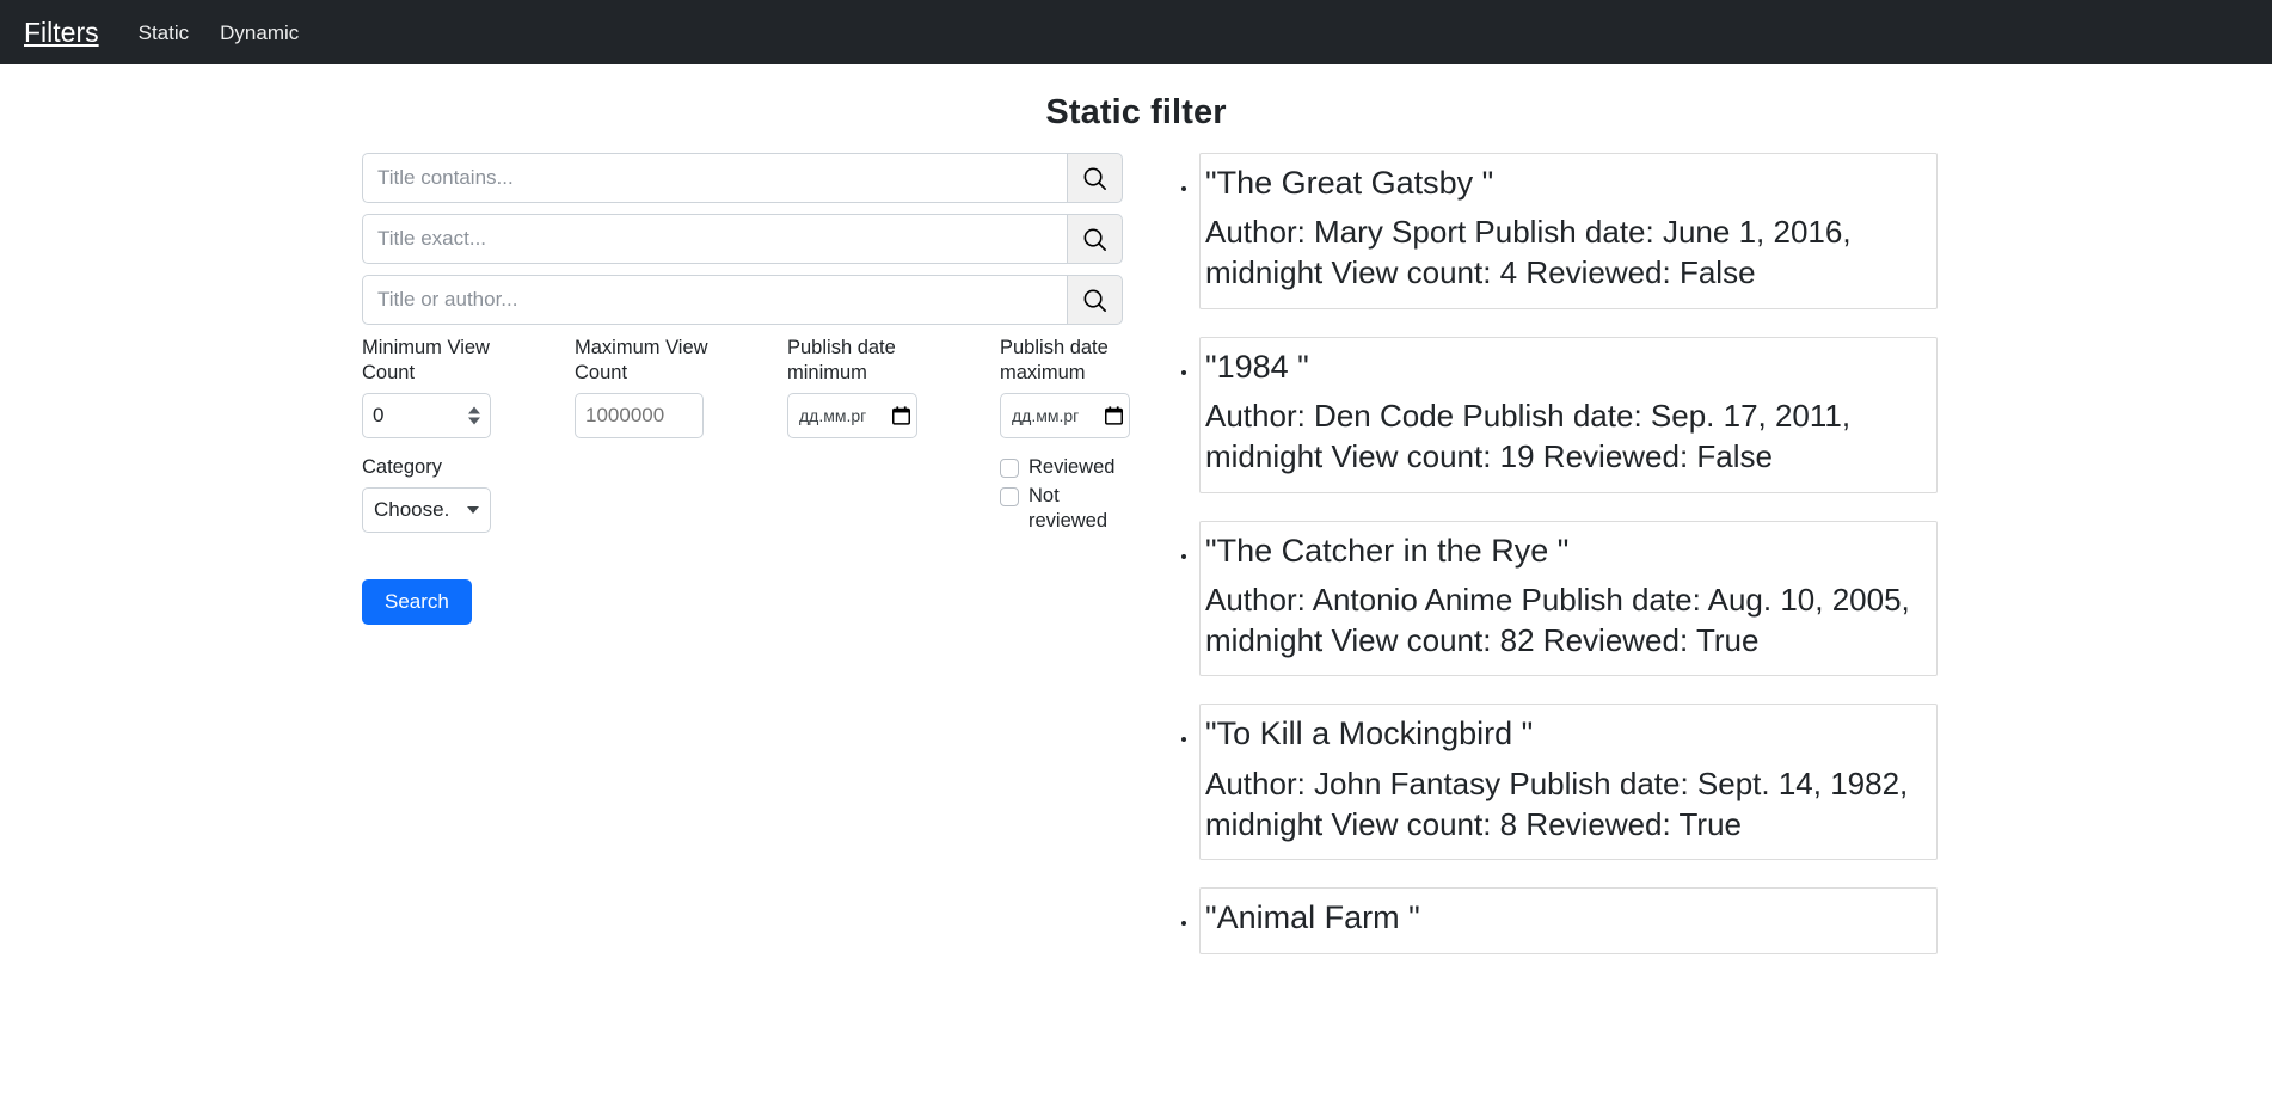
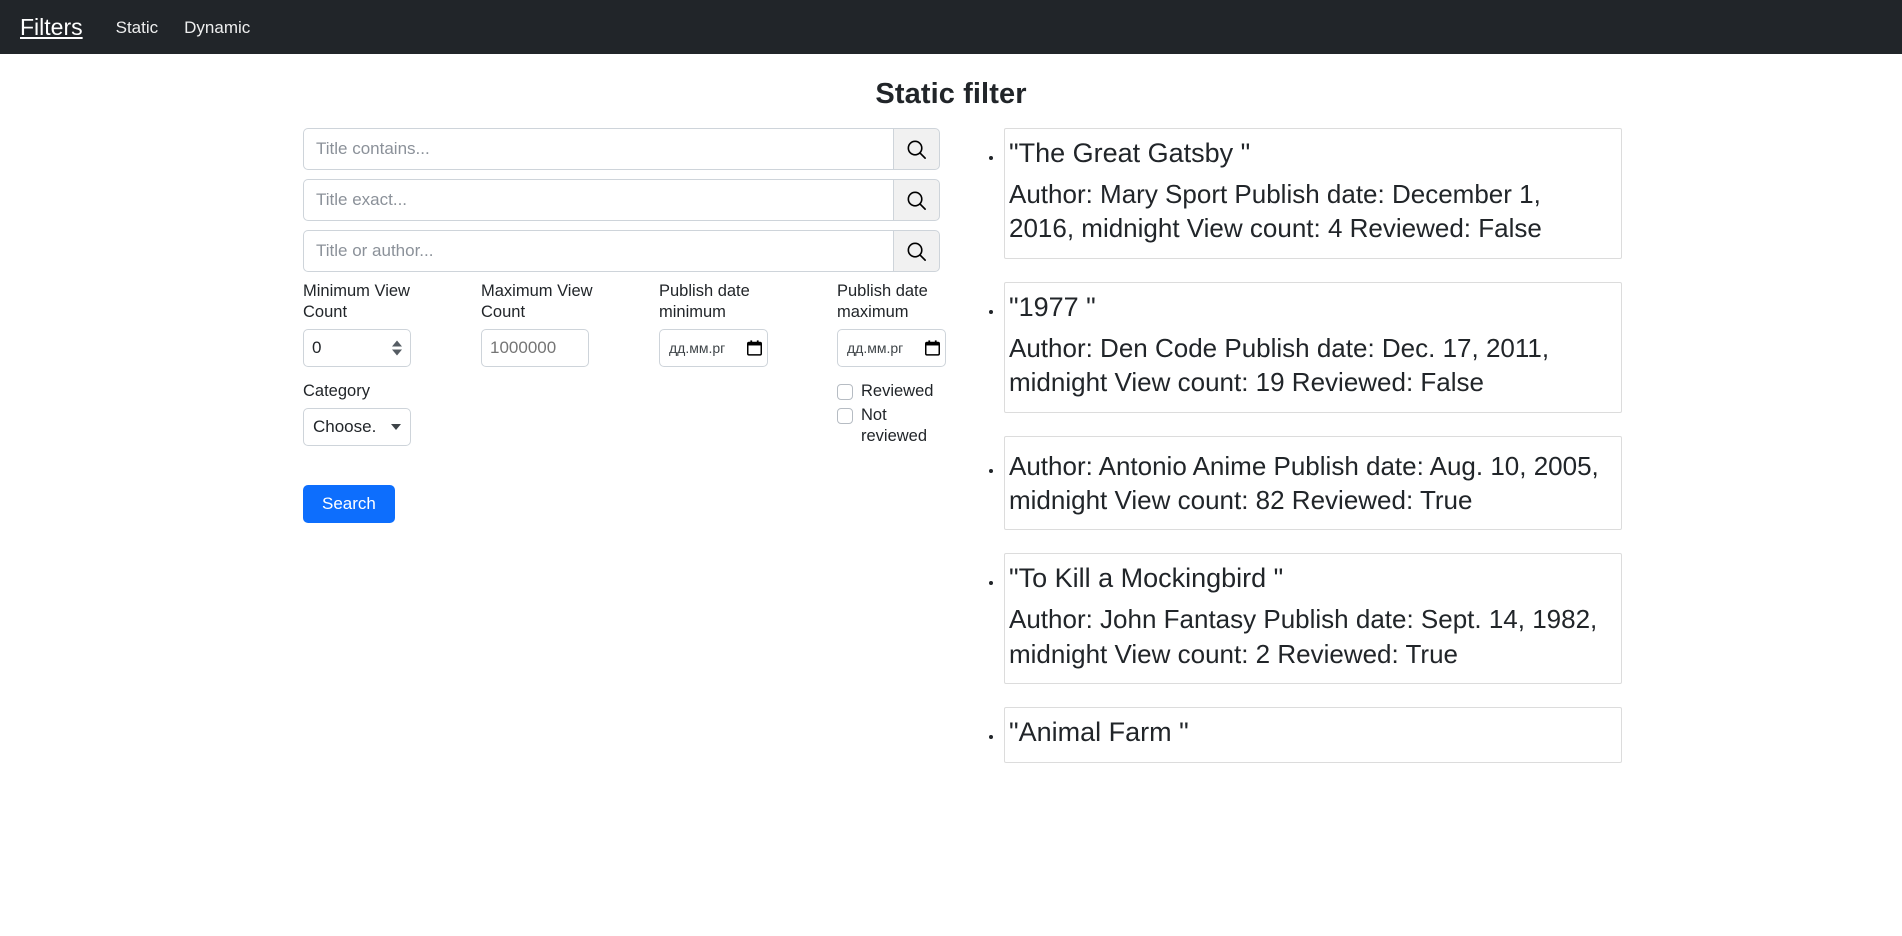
  Filters
  Static
  Dynamic
  Static filter
  Title contains...
  Title exact...
  Title or author...
  Minimum View Count
  0
  Maximum View Count
  1000000
  Publish date minimum
  дд.мм.рг
  Publish date maximum
  дд.мм.рг
  Category
  Choose.
  Reviewed
  Not reviewed
  Search
  "The Great Gatsby "
- Author: Mary Sport Publish date: June 1, 2016, midnight View count: 4 Reviewed: False
+ Author: Mary Sport Publish date: December 1, 2016, midnight View count: 4 Reviewed: False
- "1984 "
+ "1977 "
- Author: Den Code Publish date: Sep. 17, 2011, midnight View count: 19 Reviewed: False
+ Author: Den Code Publish date: Dec. 17, 2011, midnight View count: 19 Reviewed: False
- "The Catcher in the Rye "
  Author: Antonio Anime Publish date: Aug. 10, 2005, midnight View count: 82 Reviewed: True
  "To Kill a Mockingbird "
- Author: John Fantasy Publish date: Sept. 14, 1982, midnight View count: 8 Reviewed: True
+ Author: John Fantasy Publish date: Sept. 14, 1982, midnight View count: 2 Reviewed: True
  "Animal Farm "
